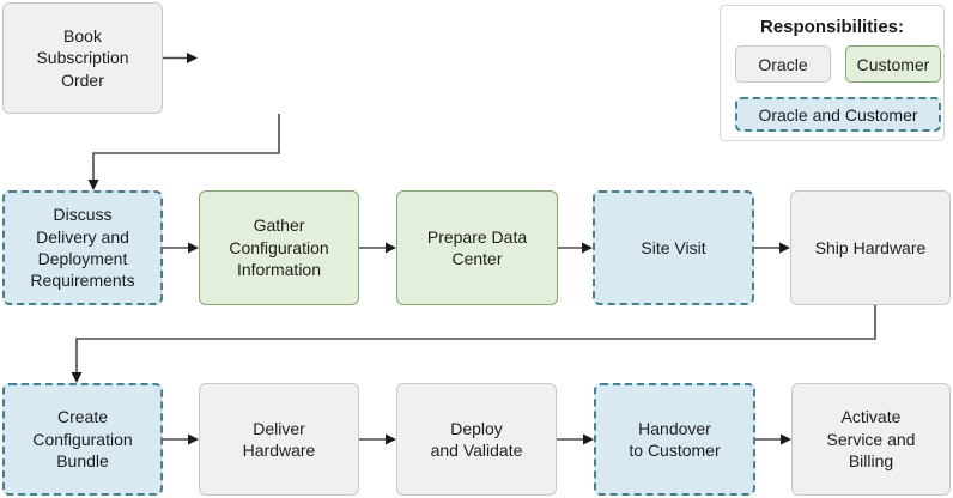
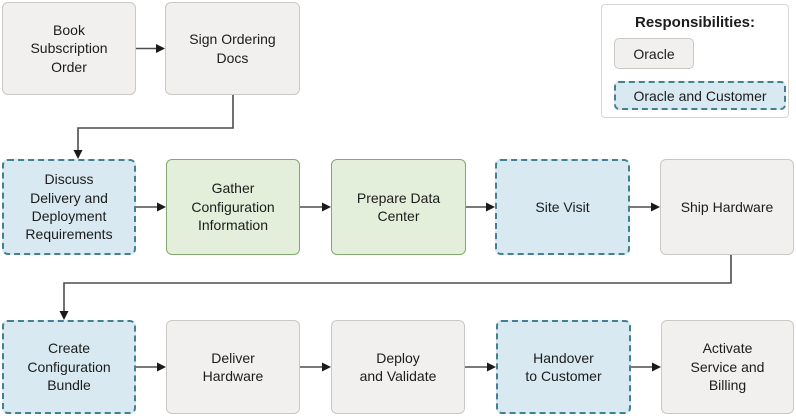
  Book
  Subscription
  Order
+ Sign Ordering
+ Docs
  Discuss
  Delivery and
  Deployment
  Requirements
  Gather
  Configuration
  Information
  Prepare Data
  Center
  Site Visit
  Ship Hardware
  Create
  Configuration
  Bundle
  Deliver
  Hardware
  Deploy
  and Validate
  Handover
  to Customer
  Activate
  Service and
  Billing
  Responsibilities:
  Oracle
- Customer
  Oracle and Customer
